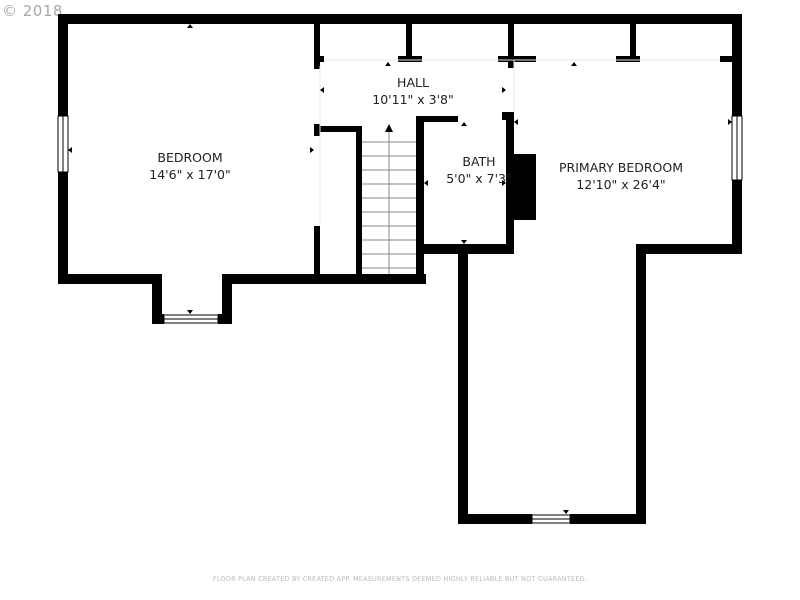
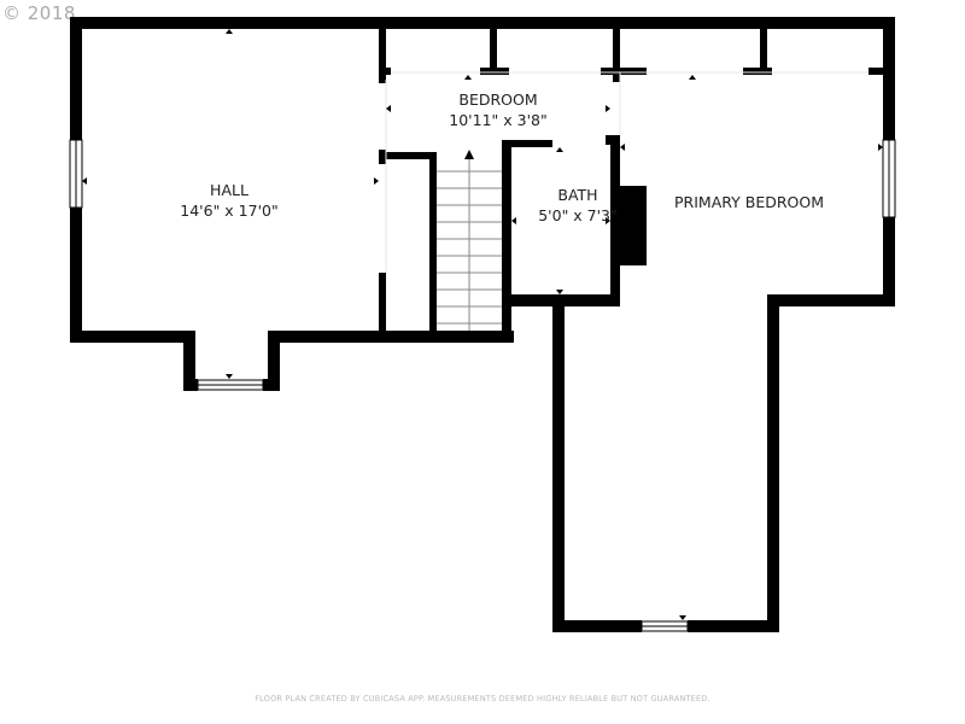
  © 2018
- BEDROOM
+ HALL
  14'6" x 17'0"
- HALL
+ BEDROOM
  10'11" x 3'8"
  BATH
  5'0" x 7'3"
  PRIMARY BEDROOM
- 12'10" x 26'4"
- FLOOR PLAN CREATED BY CREATED APP. MEASUREMENTS DEEMED HIGHLY RELIABLE BUT NOT GUARANTEED.
+ FLOOR PLAN CREATED BY CUBICASA APP. MEASUREMENTS DEEMED HIGHLY RELIABLE BUT NOT GUARANTEED.
